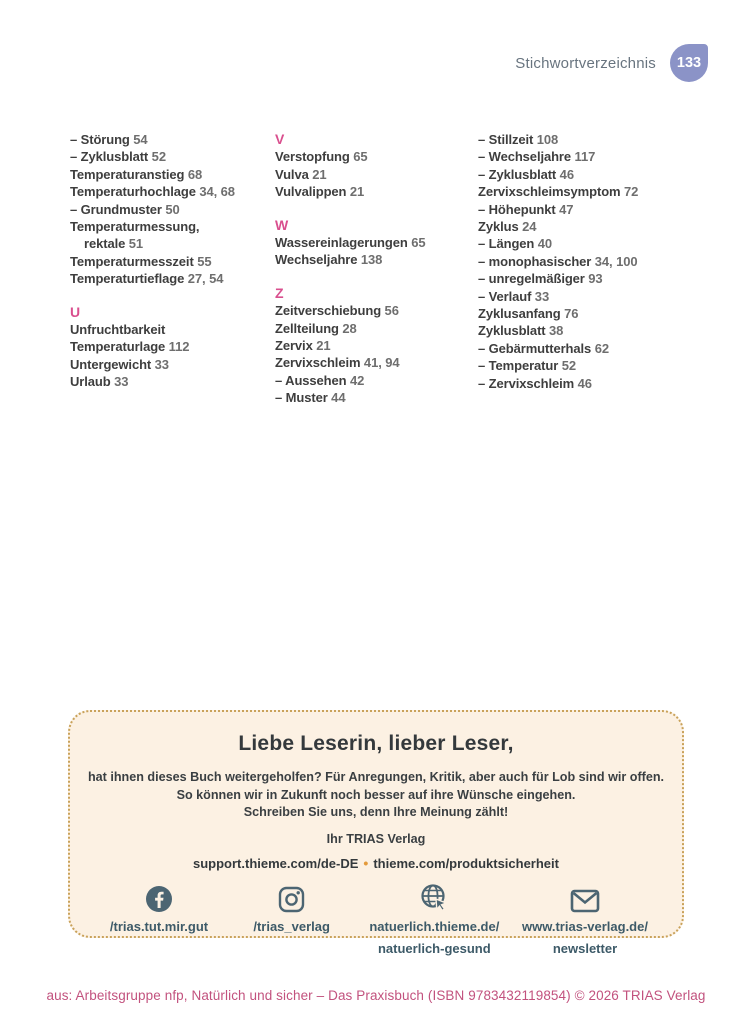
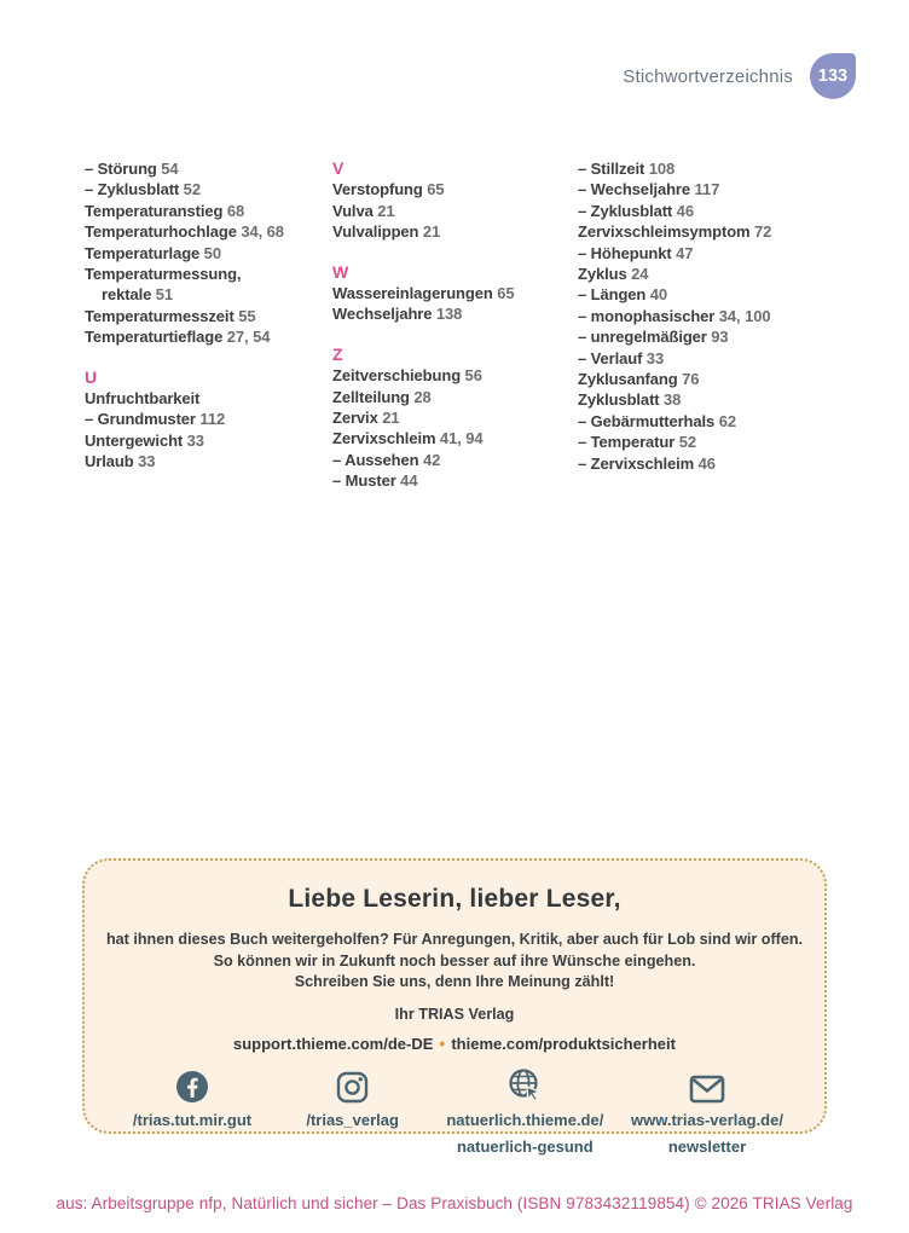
  Stichwortverzeichnis
  133
  – Störung 54
  – Zyklusblatt 52
  Temperaturanstieg 68
  Temperaturhochlage 34, 68
- – Grundmuster 50
+ Temperaturlage 50
  Temperaturmessung,
  rektale 51
  Temperaturmesszeit 55
  Temperaturtieflage 27, 54
  U
  Unfruchtbarkeit
- Temperaturlage 112
+ – Grundmuster 112
  Untergewicht 33
  Urlaub 33
  V
  Verstopfung 65
  Vulva 21
  Vulvalippen 21
  W
  Wassereinlagerungen 65
  Wechseljahre 138
  Z
  Zeitverschiebung 56
  Zellteilung 28
  Zervix 21
  Zervixschleim 41, 94
  – Aussehen 42
  – Muster 44
  – Stillzeit 108
  – Wechseljahre 117
  – Zyklusblatt 46
  Zervixschleimsymptom 72
  – Höhepunkt 47
  Zyklus 24
  – Längen 40
  – monophasischer 34, 100
  – unregelmäßiger 93
  – Verlauf 33
  Zyklusanfang 76
  Zyklusblatt 38
  – Gebärmutterhals 62
  – Temperatur 52
  – Zervixschleim 46
  Liebe Leserin, lieber Leser,
  hat ihnen dieses Buch weitergeholfen? Für Anregungen, Kritik, aber auch für Lob sind wir offen.
  So können wir in Zukunft noch besser auf ihre Wünsche eingehen.
  Schreiben Sie uns, denn Ihre Meinung zählt!
  Ihr TRIAS Verlag
  support.thieme.com/de-DE • thieme.com/produktsicherheit
  /trias.tut.mir.gut
  /trias_verlag
  natuerlich.thieme.de/
  natuerlich-gesund
  www.trias-verlag.de/
  newsletter
  aus: Arbeitsgruppe nfp, Natürlich und sicher – Das Praxisbuch (ISBN 9783432119854) © 2026 TRIAS Verlag
